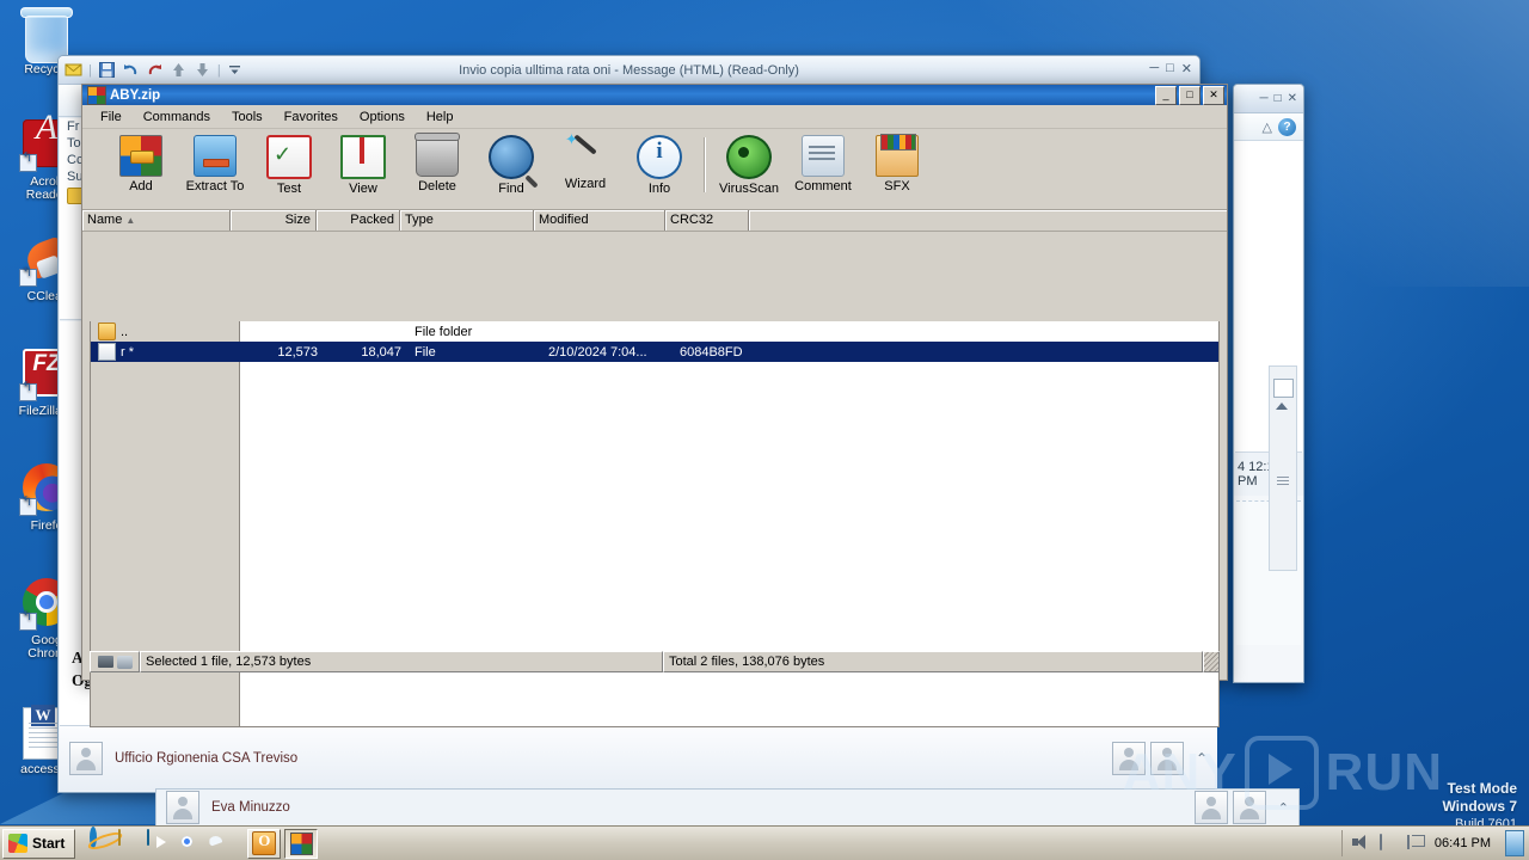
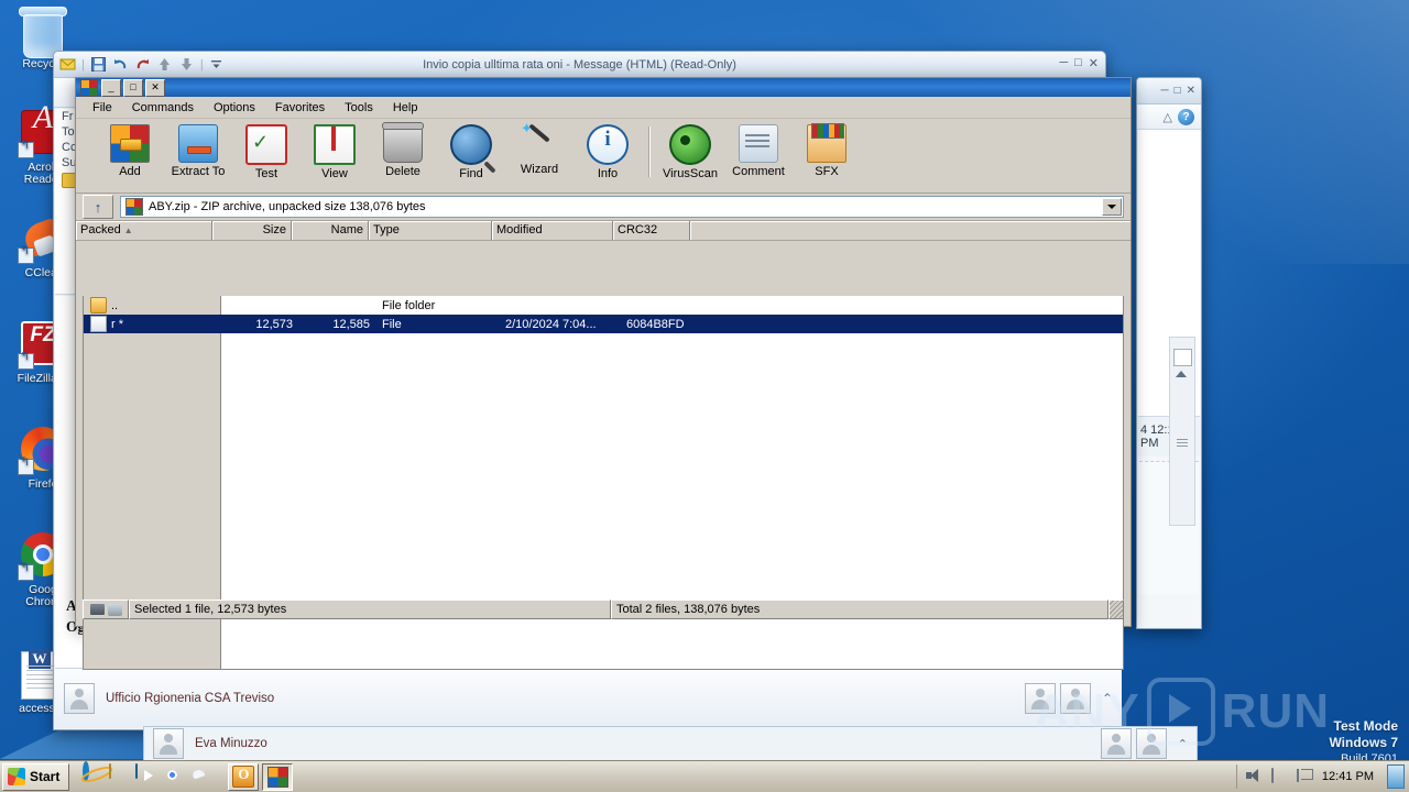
  Recyc
  Acro
  FileZill
  Firef
  Goo
  Chro
  W
  ─
  □
  ✕
  △
  ?
  4 12: PM
  |
  |
  Invio copia ulltima rata oni - Message (HTML) (Read-Only)
  ─
  □
  ✕
  Fr
  To
  Cc
  Su
  Ufficio Rgionenia CSA Treviso
  ⌃
- ABY.zip
  _
  □
  ✕
  File
  Commands
- Tools
+ Options
  Favorites
- Options
+ Tools
  Help
  Add
  Extract To
  Test
  View
  Delete
  Find
  Wizard
  Info
  VirusScan
  Comment
  SFX
+ ↑
+ ABY.zip - ZIP archive, unpacked size 138,076 bytes
- Name ▲
+ Packed ▲
  Size
- Packed
+ Name
  Type
  Modified
  CRC32
  ..
  File folder
  r *
  12,573
- 18,047
+ 12,585
  File
  2/10/2024 7:04...
  6084B8FD
  Selected 1 file, 12,573 bytes
  Total 2 files, 138,076 bytes
  Eva Minuzzo
  ⌃
  ANY
  RUN
  Test Mode
  Windows 7
  Build 7601
  Start
- 06:41 PM
+ 12:41 PM
